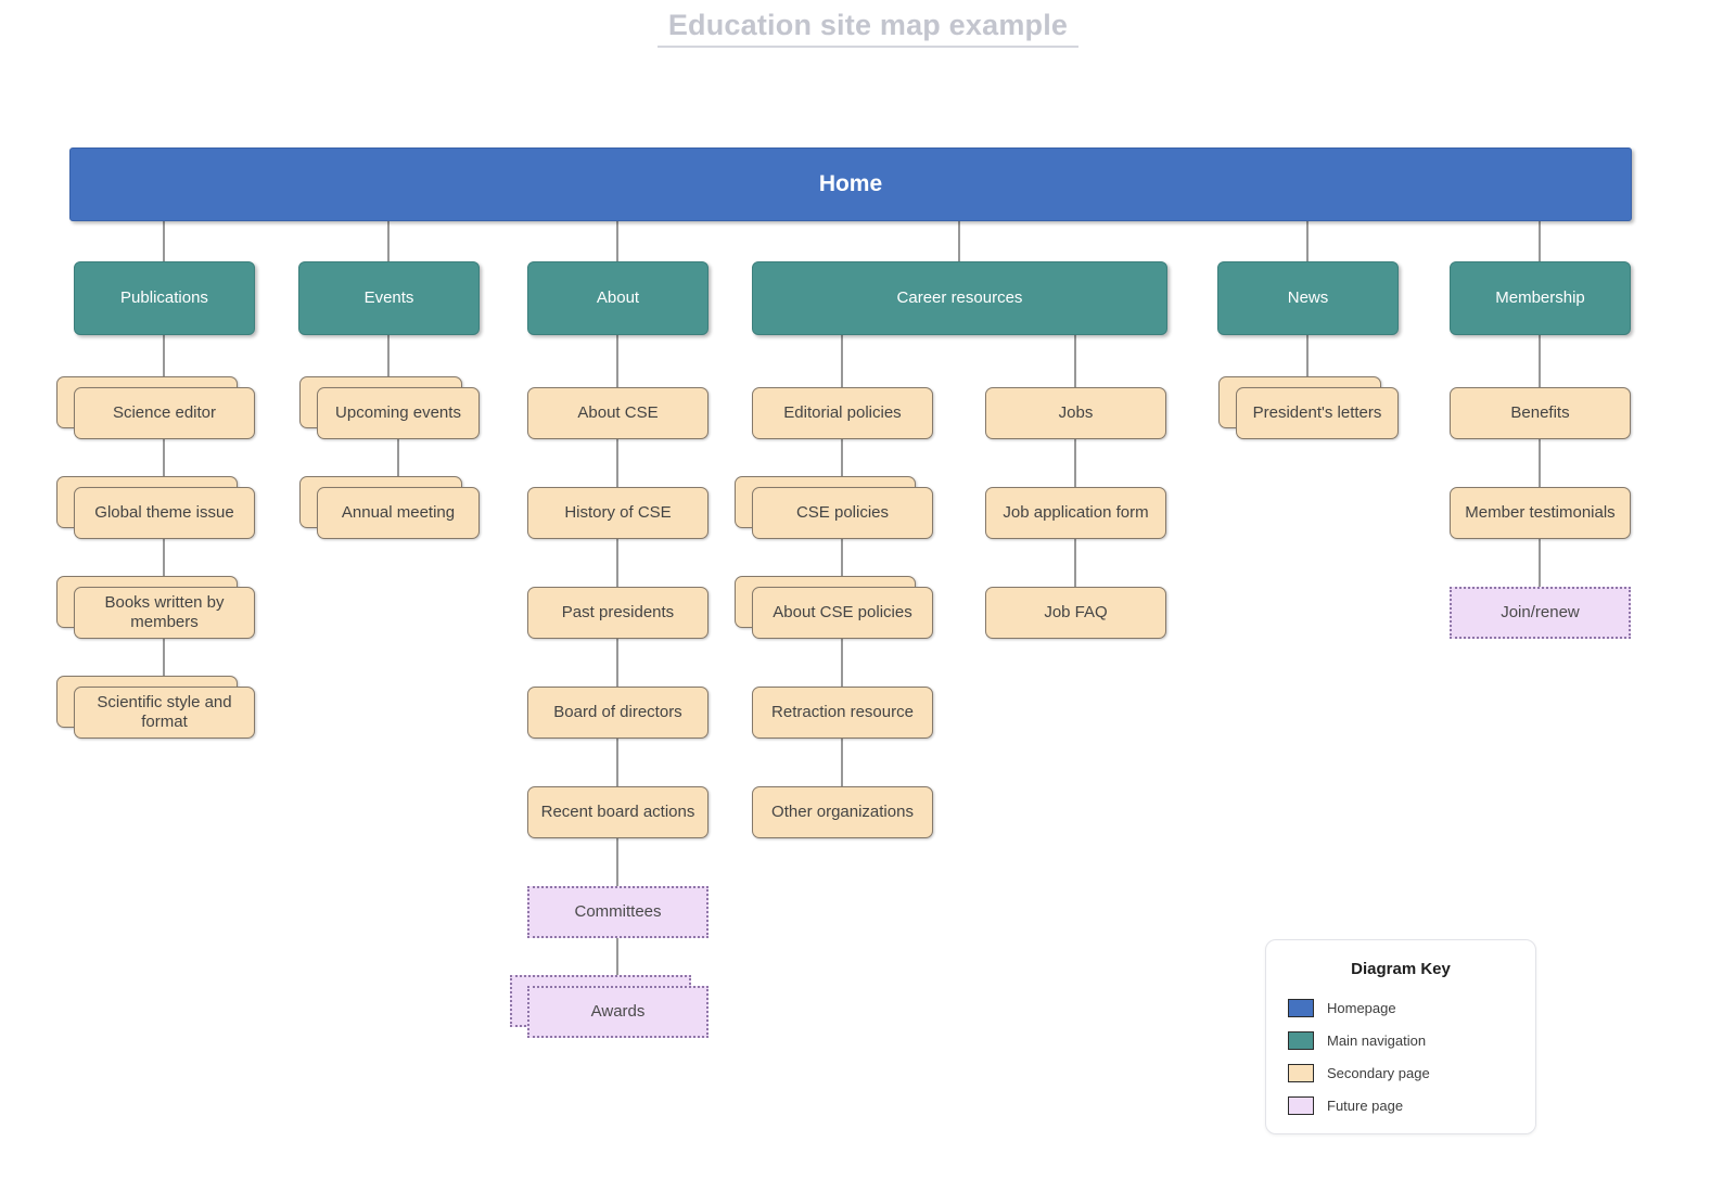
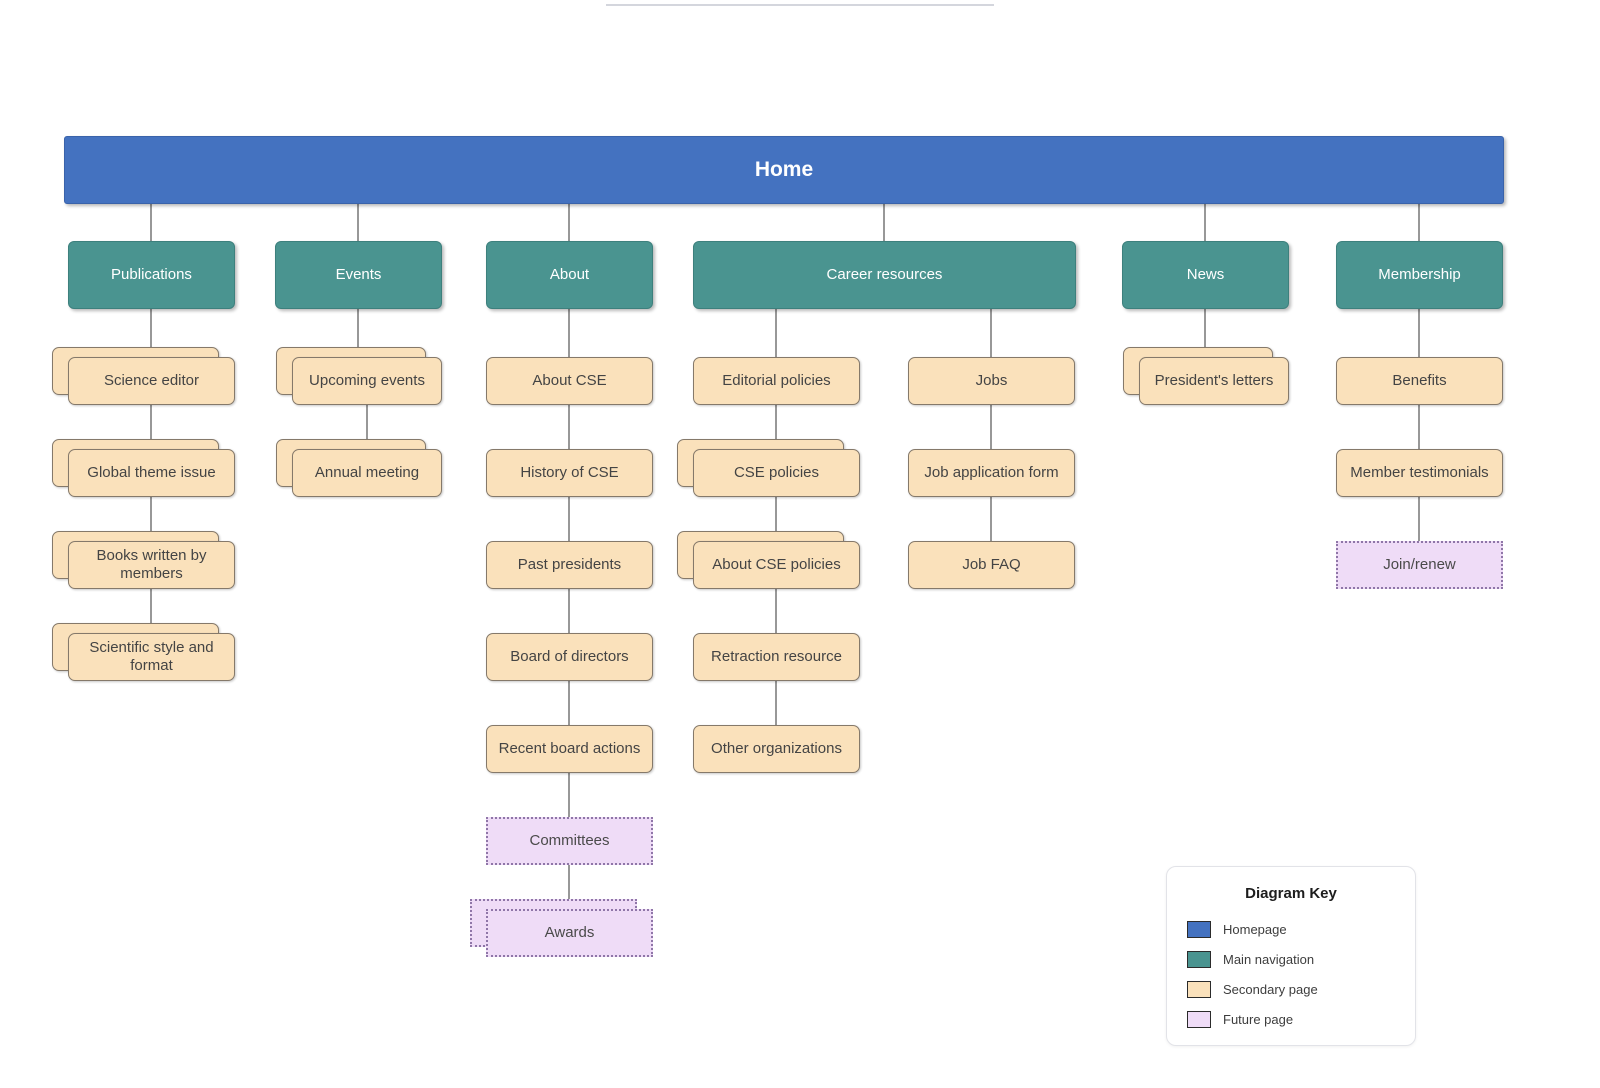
- Education site map example
  Home
  Publications
  Events
  About
  Career resources
  News
  Membership
  Science editor
  Global theme issue
  Books written by members
  Scientific style and format
  Upcoming events
  Annual meeting
  About CSE
  History of CSE
  Past presidents
  Board of directors
  Recent board actions
  Committees
  Awards
  Editorial policies
  CSE policies
  About CSE policies
  Retraction resource
  Other organizations
  Jobs
  Job application form
  Job FAQ
  President's letters
  Benefits
  Member testimonials
  Join/renew
  Diagram Key
  Homepage
  Main navigation
  Secondary page
  Future page
